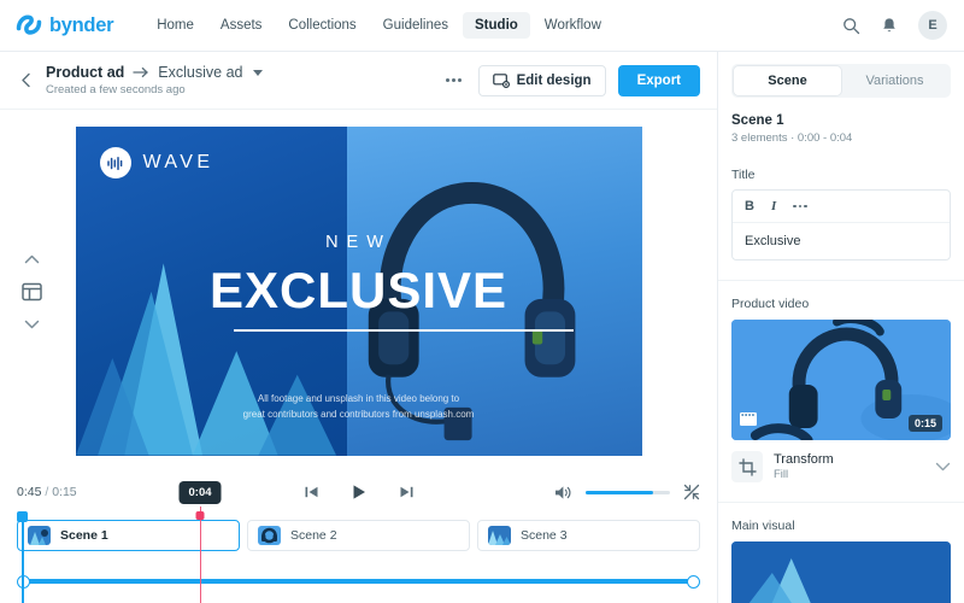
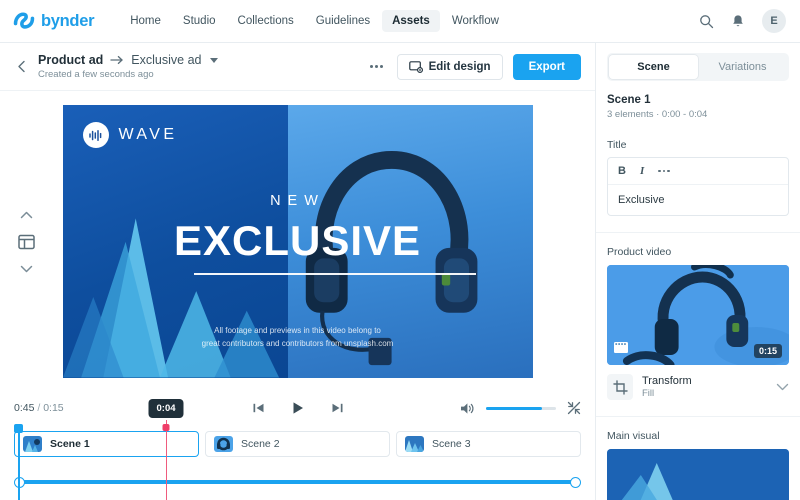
  bynder
  Home
- Assets
+ Studio
  Collections
  Guidelines
- Studio
+ Assets
  Workflow
  E
  Product ad
  Exclusive ad
  Created a few seconds ago
  Edit design
  Export
  WAVE
  NEW
  EXCLUSIVE
- All footage and unsplash in this video belong to
+ All footage and previews in this video belong to
  great contributors and contributors from unsplash.com
  0:45 / 0:15
  0:04
  Scene 1
  Scene 2
  Scene 3
  Scene
  Variations
  Scene 1
  3 elements · 0:00 - 0:04
  Title
  B
  I
  Exclusive
  Product video
  0:15
  Transform
  Fill
  Main visual
